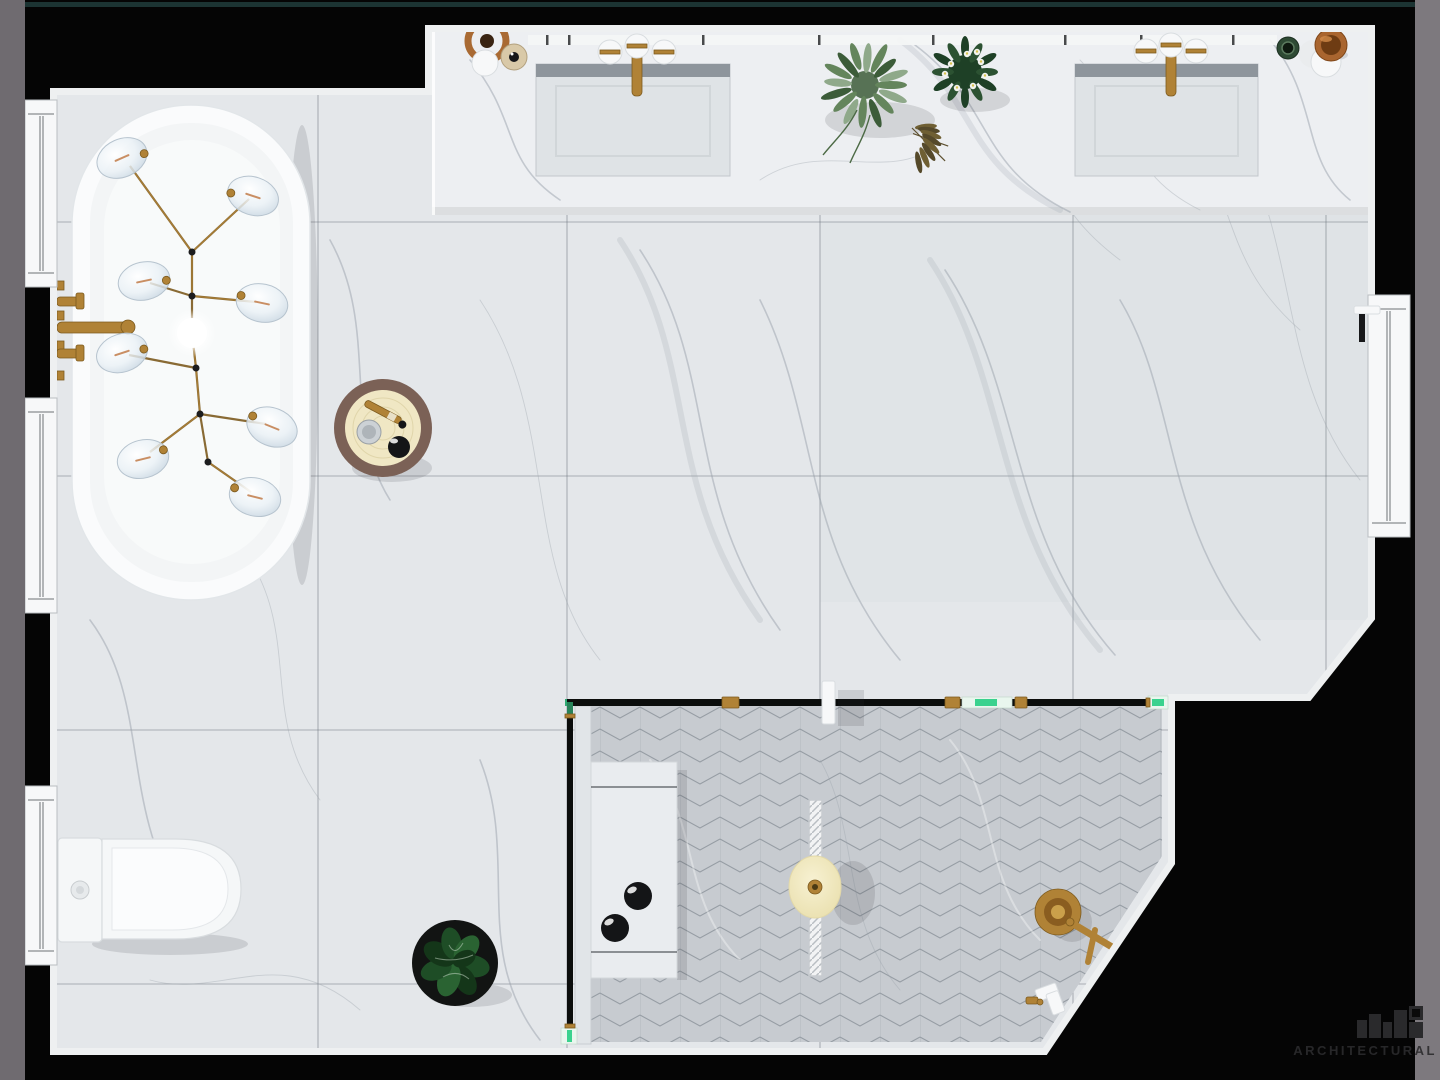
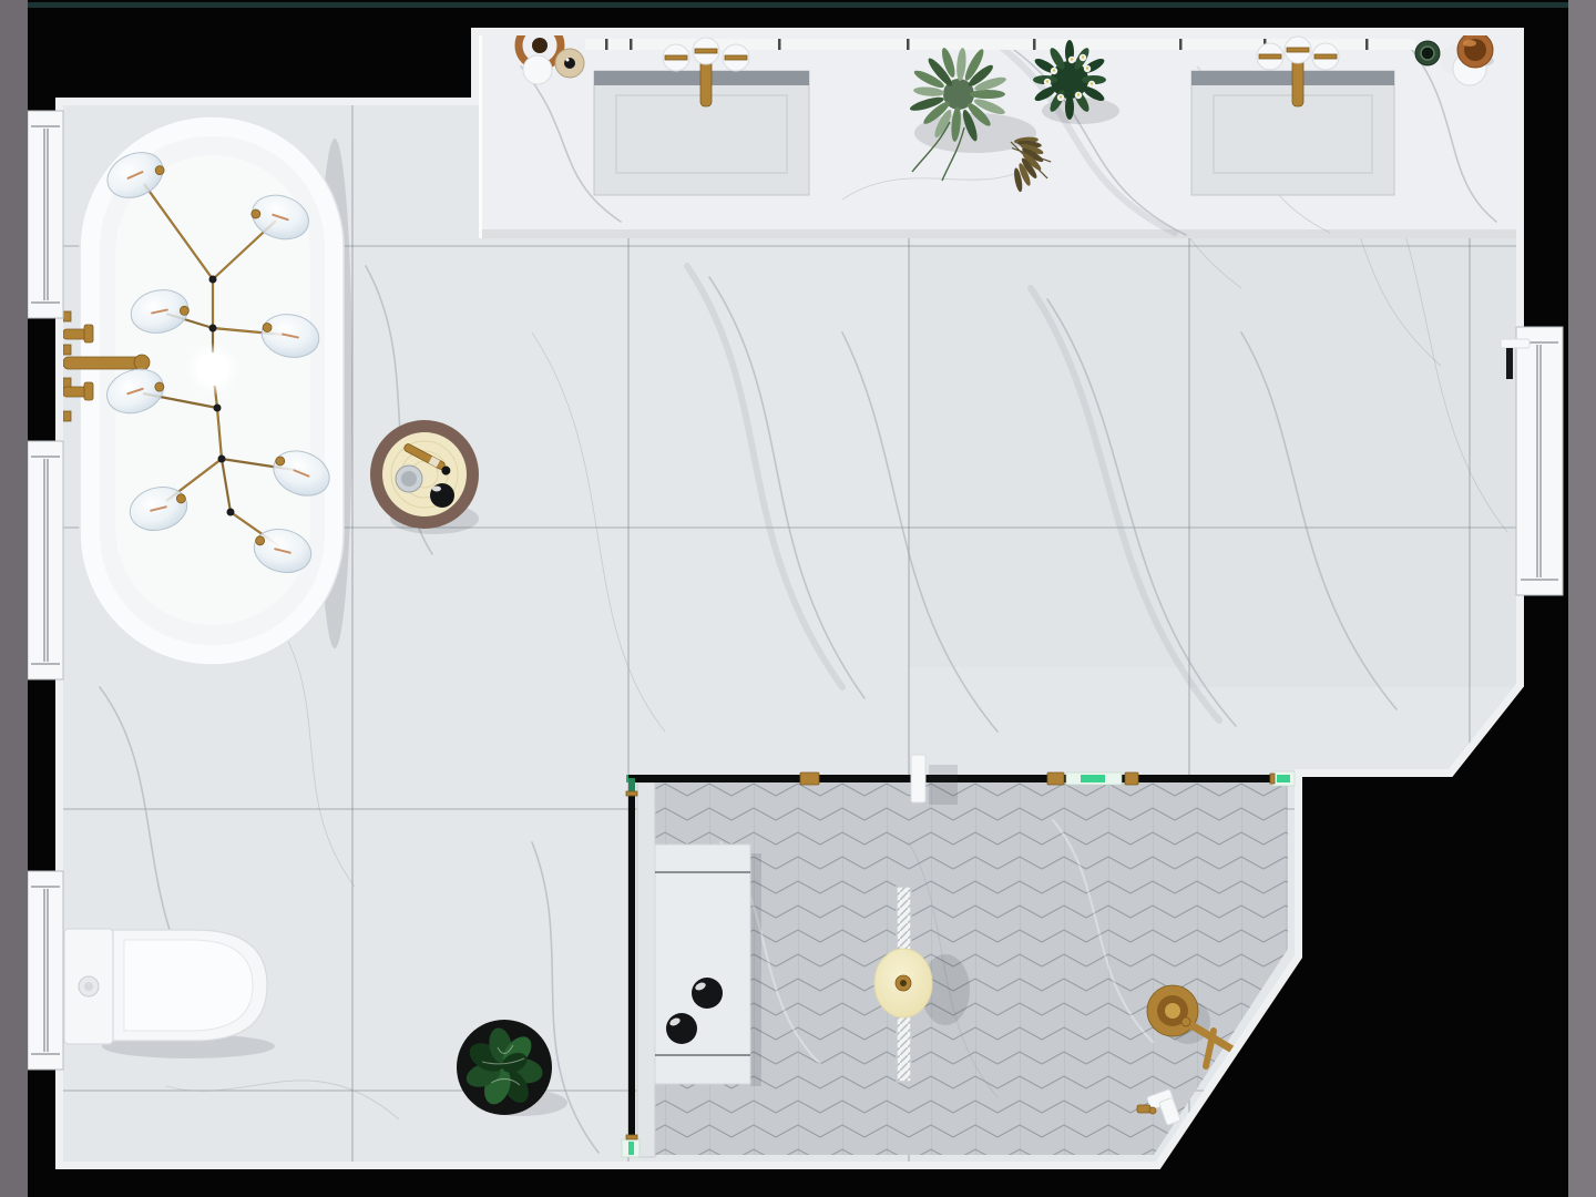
- ARCHITECTURAL
